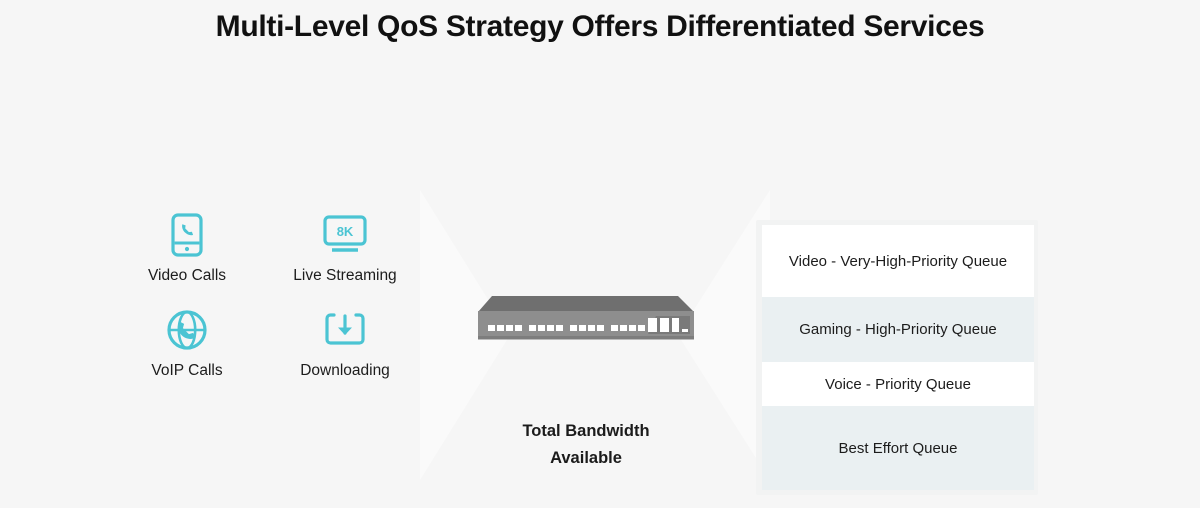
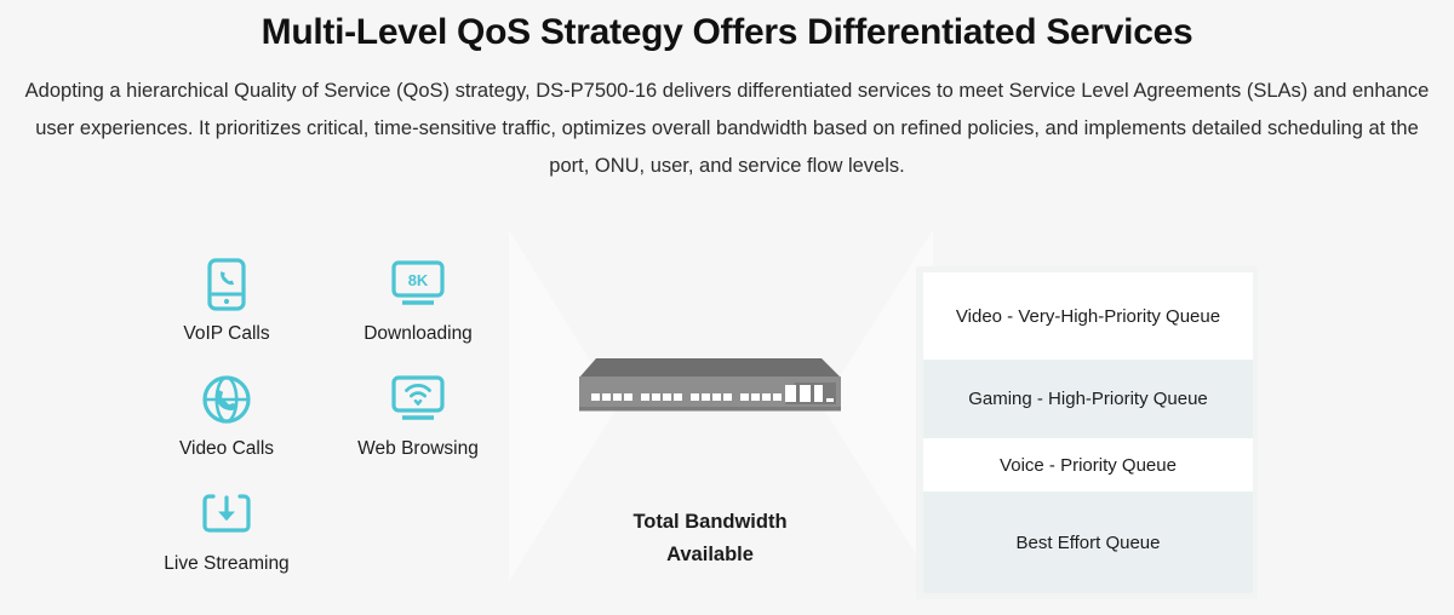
  Multi-Level QoS Strategy Offers Differentiated Services
+ Adopting a hierarchical Quality of Service (QoS) strategy, DS-P7500-16 delivers differentiated services to meet Service Level Agreements (SLAs) and enhance user experiences. It prioritizes critical, time-sensitive traffic, optimizes overall bandwidth based on refined policies, and implements detailed scheduling at the port, ONU, user, and service flow levels.
- Video Calls
+ VoIP Calls
  8K
- Live Streaming
+ Downloading
- VoIP Calls
+ Video Calls
+ Web Browsing
- Downloading
+ Live Streaming
  Total Bandwidth
  Available
  Video - Very-High-Priority Queue
  Gaming - High-Priority Queue
  Voice - Priority Queue
  Best Effort Queue
